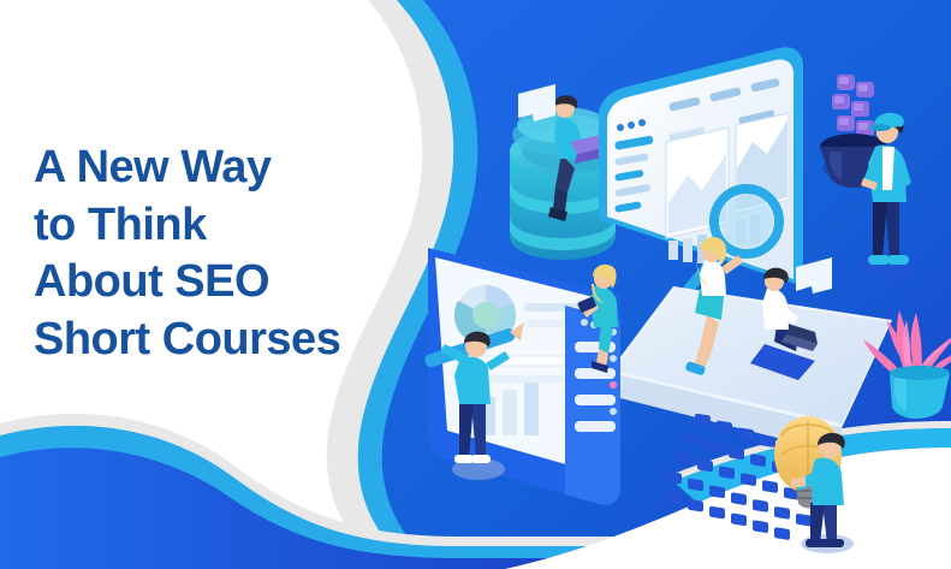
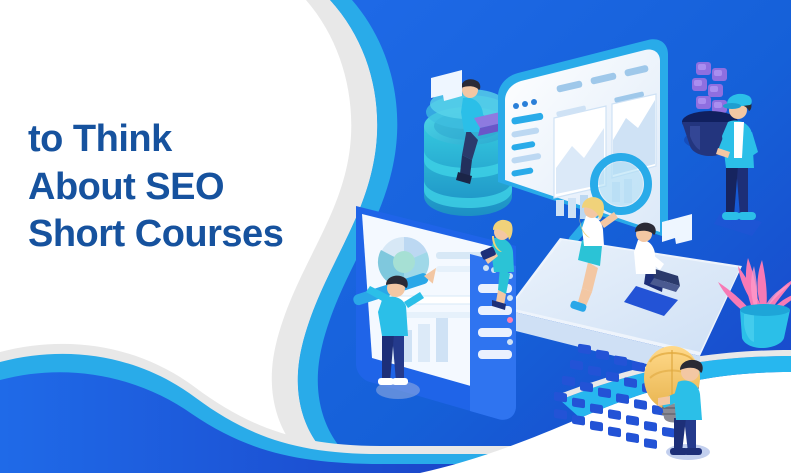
- A New Way
  to Think
  About SEO
  Short Courses
